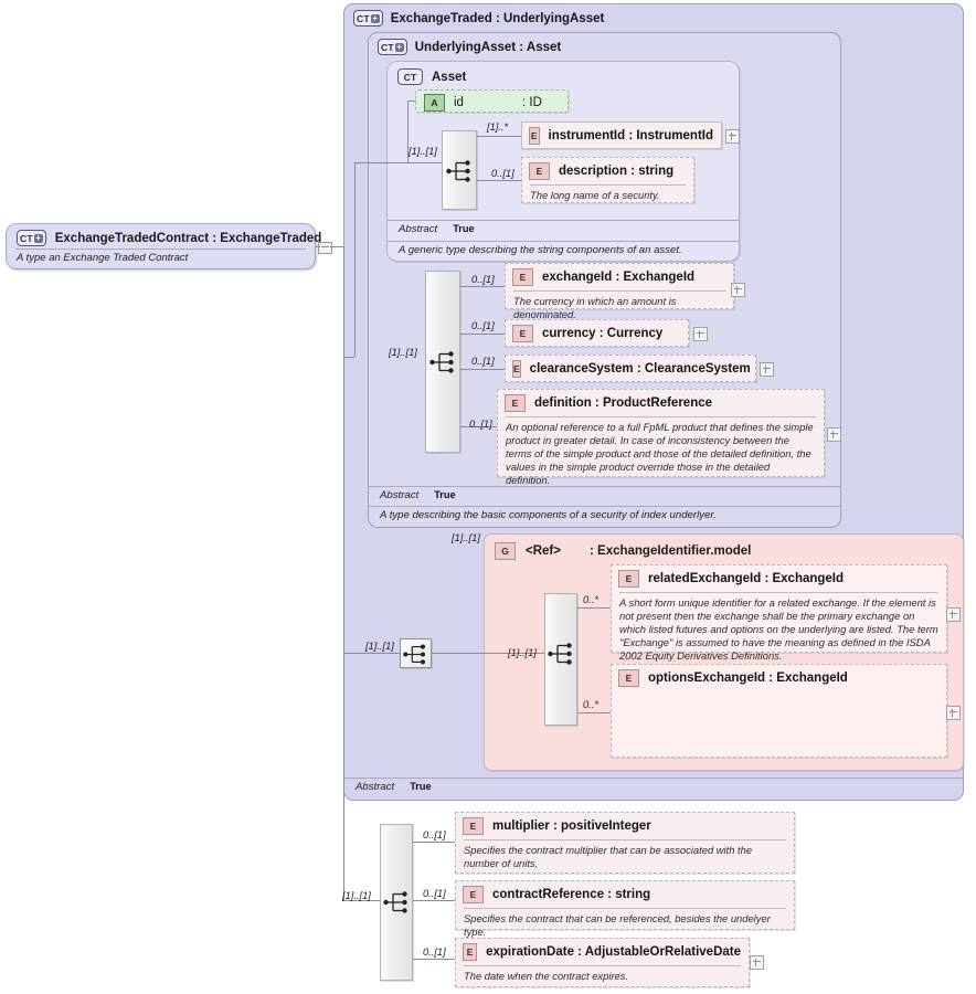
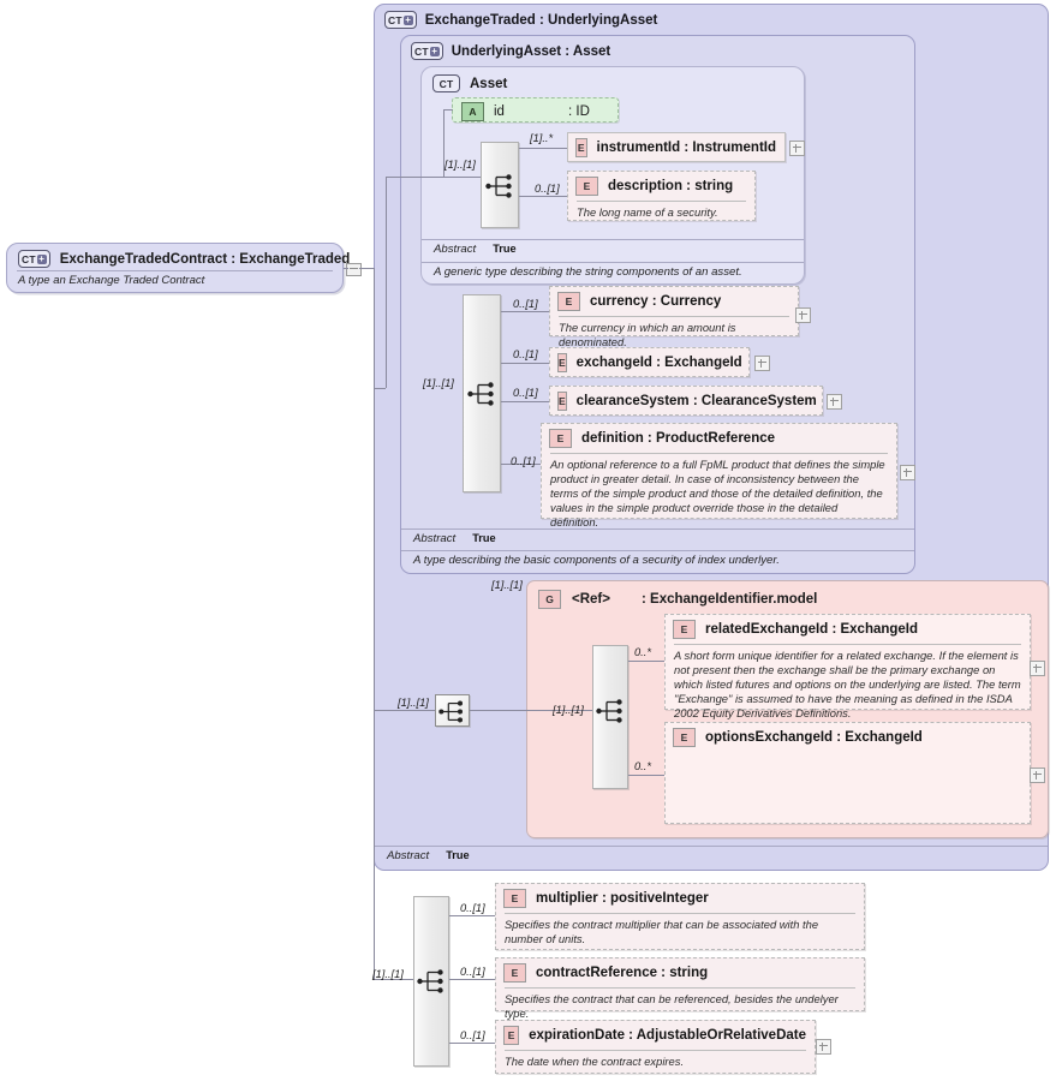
  CT
  +
  ExchangeTraded : UnderlyingAsset
  Abstract
  True
  CT
  +
  UnderlyingAsset : Asset
  Abstract
  True
  A type describing the basic components of a security of index underlyer.
  CT
  Asset
  Abstract
  True
  A generic type describing the string components of an asset.
  CT
  +
  ExchangeTradedContract : ExchangeTraded
  A type an Exchange Traded Contract
  A
  id
  : ID
  [1]..[1]
  [1]..*
  E
  instrumentId : InstrumentId
  0..[1]
  E
  description : string
  The long name of a security.
  [1]..[1]
  0..[1]
  E
- exchangeId : ExchangeId
+ currency : Currency
  The currency in which an amount is denominated.
  0..[1]
  E
- currency : Currency
+ exchangeId : ExchangeId
  0..[1]
  E
  clearanceSystem : ClearanceSystem
  0..[1]
  E
  definition : ProductReference
  An optional reference to a full FpML product that defines the simple product in greater detail. In case of inconsistency between the terms of the simple product and those of the detailed definition, the values in the simple product override those in the detailed definition.
  G
  <Ref>
  : ExchangeIdentifier.model
  [1]..[1]
  [1]..[1]
  [1]..[1]
  0..*
  E
  relatedExchangeId : ExchangeId
  A short form unique identifier for a related exchange. If the element is not present then the exchange shall be the primary exchange on which listed futures and options on the underlying are listed. The term "Exchange" is assumed to have the meaning as defined in the ISDA 2002 Equity Derivatives Definitions.
  0..*
  E
  optionsExchangeId : ExchangeId
  [1]..[1]
  0..[1]
  E
  multiplier : positiveInteger
  Specifies the contract multiplier that can be associated with the number of units.
  0..[1]
  E
  contractReference : string
  Specifies the contract that can be referenced, besides the undelyer type.
  0..[1]
  E
  expirationDate : AdjustableOrRelativeDate
  The date when the contract expires.
